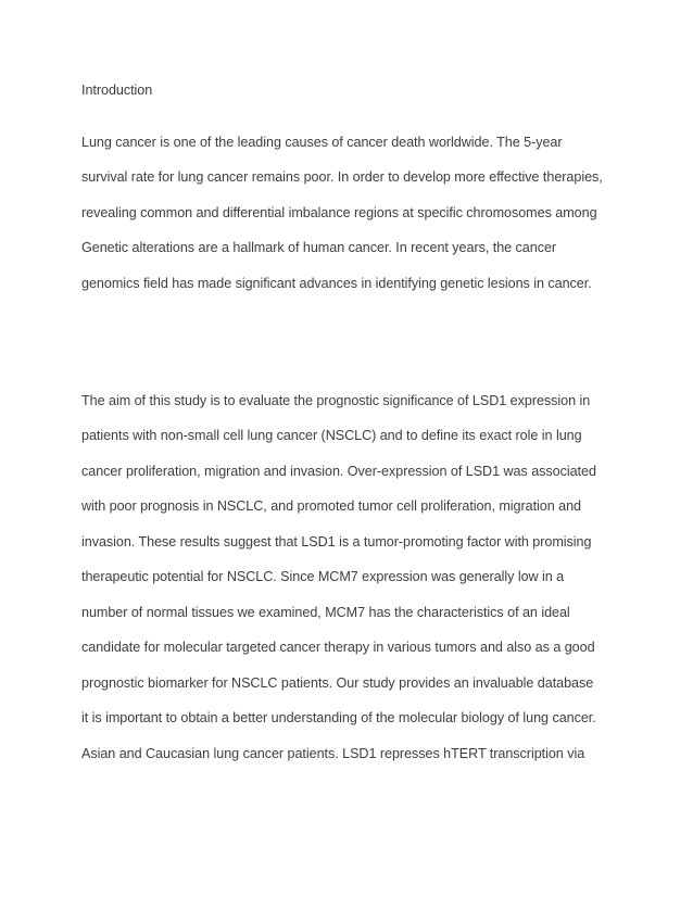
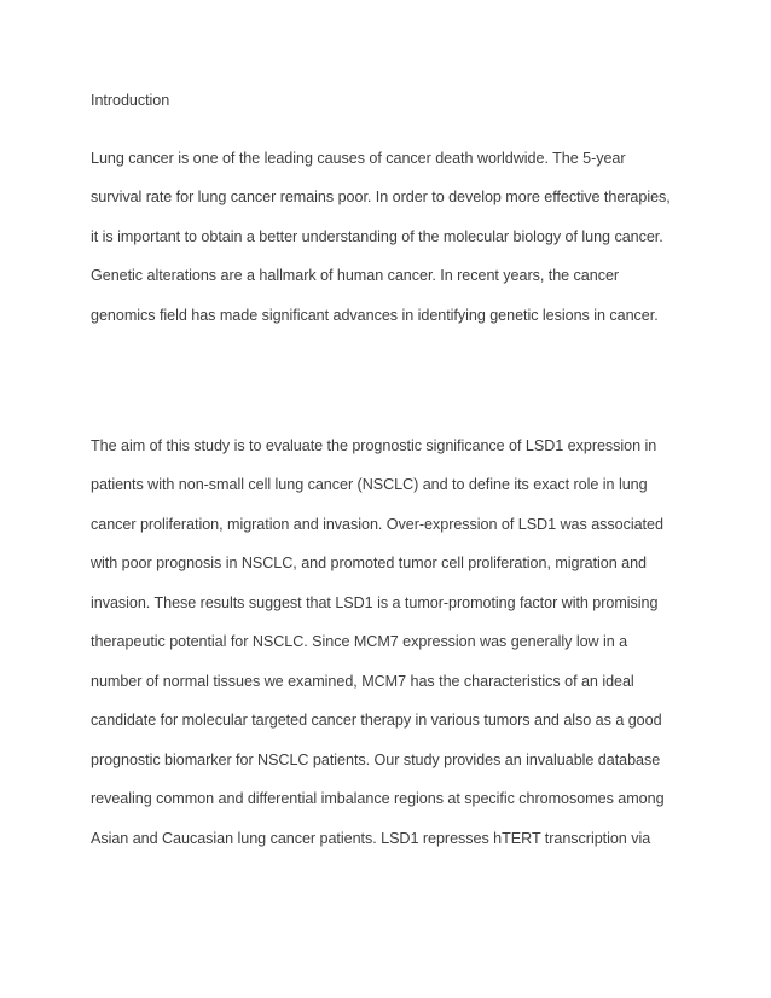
  Introduction
  Lung cancer is one of the leading causes of cancer death worldwide. The 5-year
  survival rate for lung cancer remains poor. In order to develop more effective therapies,
- revealing common and differential imbalance regions at specific chromosomes among
+ it is important to obtain a better understanding of the molecular biology of lung cancer.
  Genetic alterations are a hallmark of human cancer. In recent years, the cancer
  genomics field has made significant advances in identifying genetic lesions in cancer.
  The aim of this study is to evaluate the prognostic significance of LSD1 expression in
  patients with non-small cell lung cancer (NSCLC) and to define its exact role in lung
  cancer proliferation, migration and invasion. Over-expression of LSD1 was associated
  with poor prognosis in NSCLC, and promoted tumor cell proliferation, migration and
  invasion. These results suggest that LSD1 is a tumor-promoting factor with promising
  therapeutic potential for NSCLC. Since MCM7 expression was generally low in a
  number of normal tissues we examined, MCM7 has the characteristics of an ideal
  candidate for molecular targeted cancer therapy in various tumors and also as a good
  prognostic biomarker for NSCLC patients. Our study provides an invaluable database
- it is important to obtain a better understanding of the molecular biology of lung cancer.
+ revealing common and differential imbalance regions at specific chromosomes among
  Asian and Caucasian lung cancer patients. LSD1 represses hTERT transcription via
